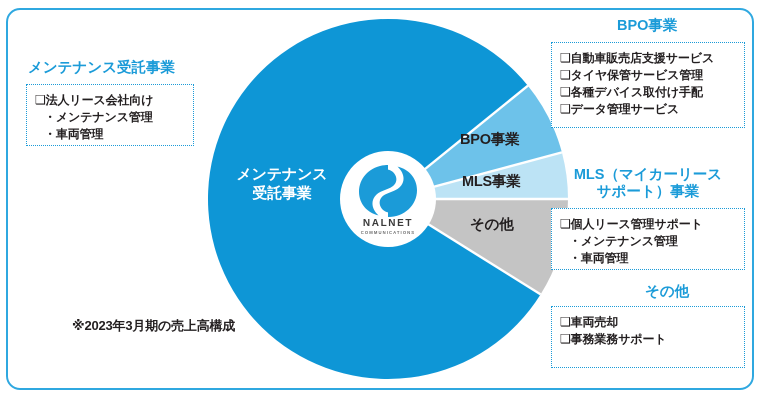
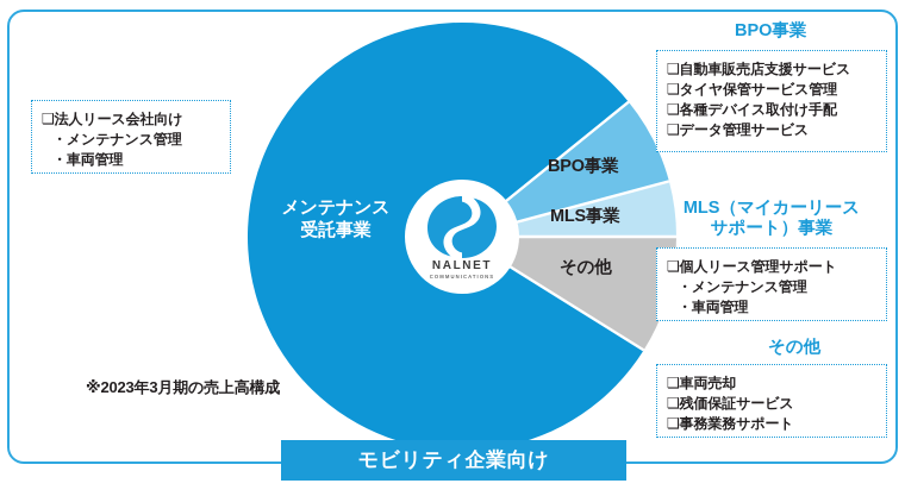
  NALNET
  メンテナンス
  受託事業
  BPO事業
  MLS事業
  その他
- メンテナンス受託事業
  ❑法人リース会社向け
  ・メンテナンス管理
  ・車両管理
  BPO事業
  ❑自動車販売店支援サービス
  ❑タイヤ保管サービス管理
  ❑各種デバイス取付け手配
  ❑データ管理サービス
  MLS（マイカーリース
  サポート）事業
  ❑個人リース管理サポート
  ・メンテナンス管理
  ・車両管理
  その他
  ❑車両売却
+ ❑残価保証サービス
  ❑事務業務サポート
  ※2023年3月期の売上高構成
+ モビリティ企業向け
